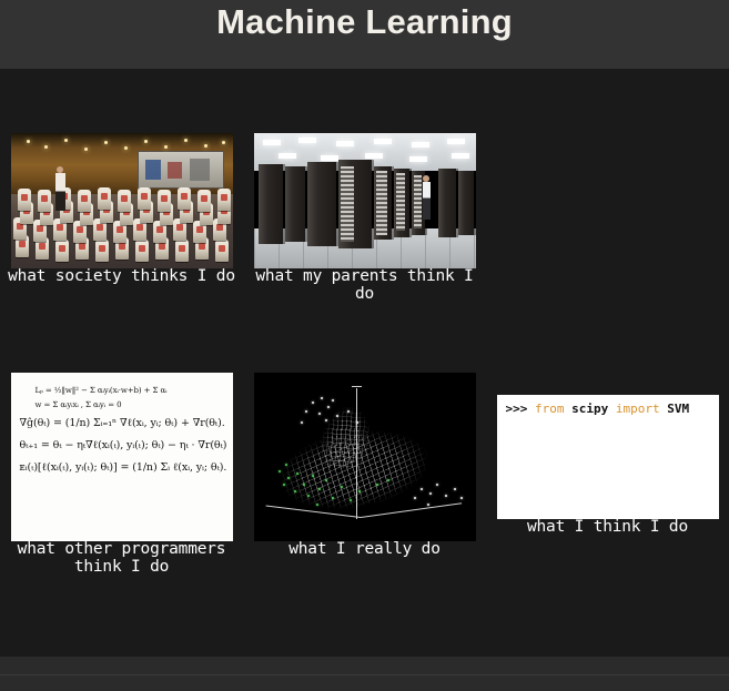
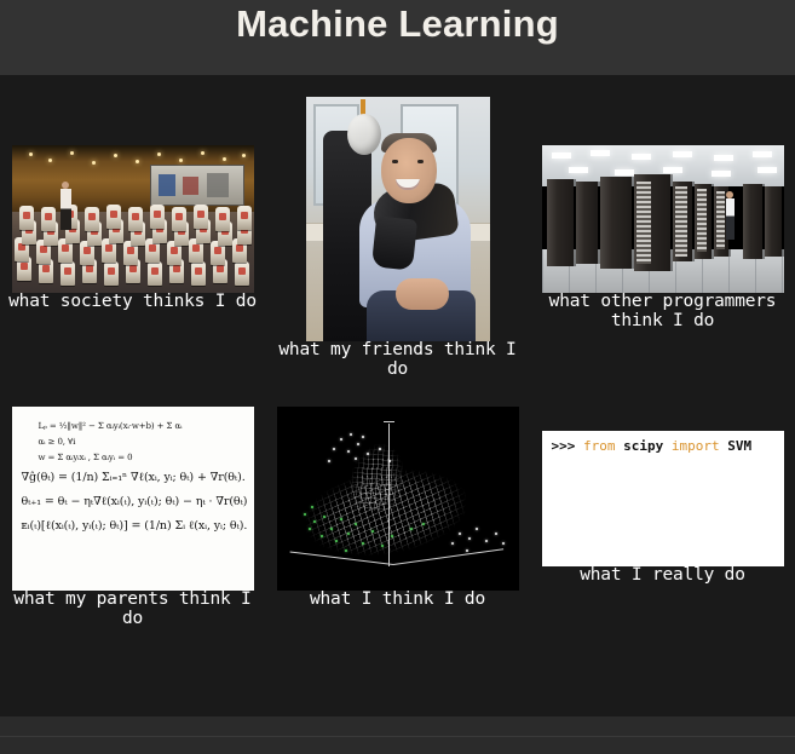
  Machine Learning
  what society thinks I do
+ what my friends think I do
- what my parents think I do
+ what other programmers think I do
  Lₚ = ½‖w‖² − Σ αᵢyᵢ(xᵢ·w+b) + Σ αᵢ
+ αᵢ ≥ 0, ∀i
  w = Σ αᵢyᵢxᵢ , Σ αᵢyᵢ = 0
  ∇ĝ(θₜ) = (1/n) Σᵢ₌₁ⁿ ∇ℓ(xᵢ, yᵢ; θₜ) + ∇r(θₜ).
  θₜ₊₁ = θₜ − ηₜ∇ℓ(xᵢ(ₜ), yᵢ(ₜ); θₜ) − ηₜ · ∇r(θₜ)
  ᴇᵢ(ₜ)[ℓ(xᵢ(ₜ), yᵢ(ₜ); θₜ)] = (1/n) Σᵢ ℓ(xᵢ, yᵢ; θₜ).
- what other programmers think I do
+ what my parents think I do
- what I really do
+ what I think I do
  >>> from scipy import SVM
- what I think I do
+ what I really do
